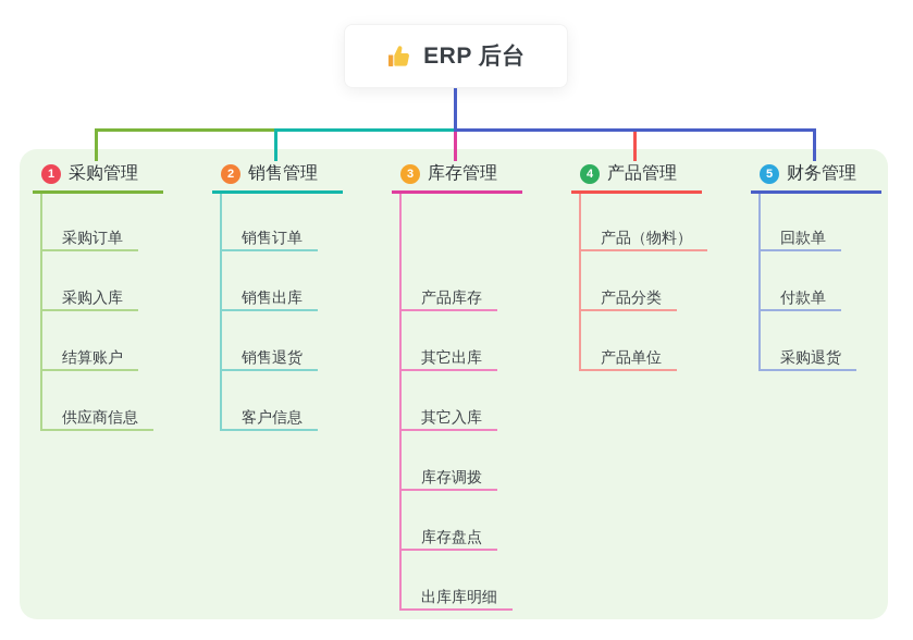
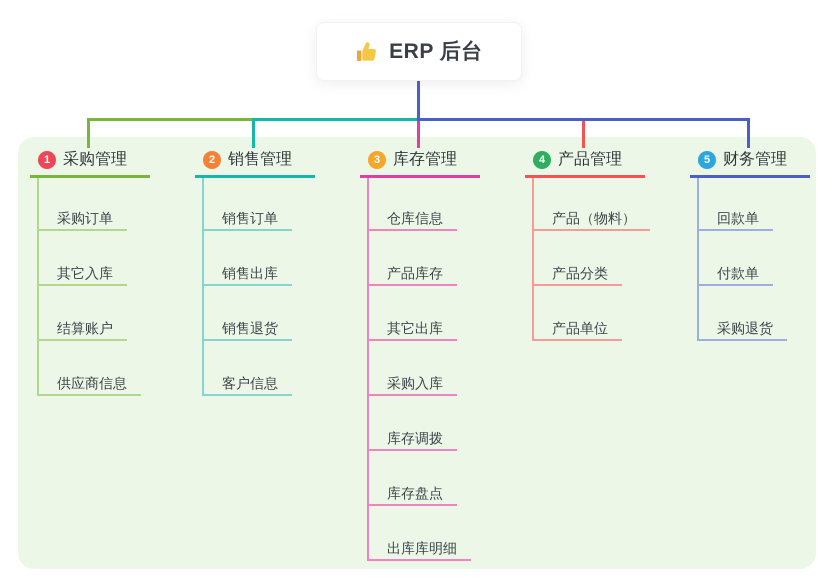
  ERP 后台
  1
  采购管理
  采购订单
- 采购入库
+ 其它入库
  结算账户
  供应商信息
  2
  销售管理
  销售订单
  销售出库
  销售退货
  客户信息
  3
  库存管理
+ 仓库信息
  产品库存
  其它出库
- 其它入库
+ 采购入库
  库存调拨
  库存盘点
  出库库明细
  4
  产品管理
  产品（物料）
  产品分类
  产品单位
  5
  财务管理
  回款单
  付款单
  采购退货
